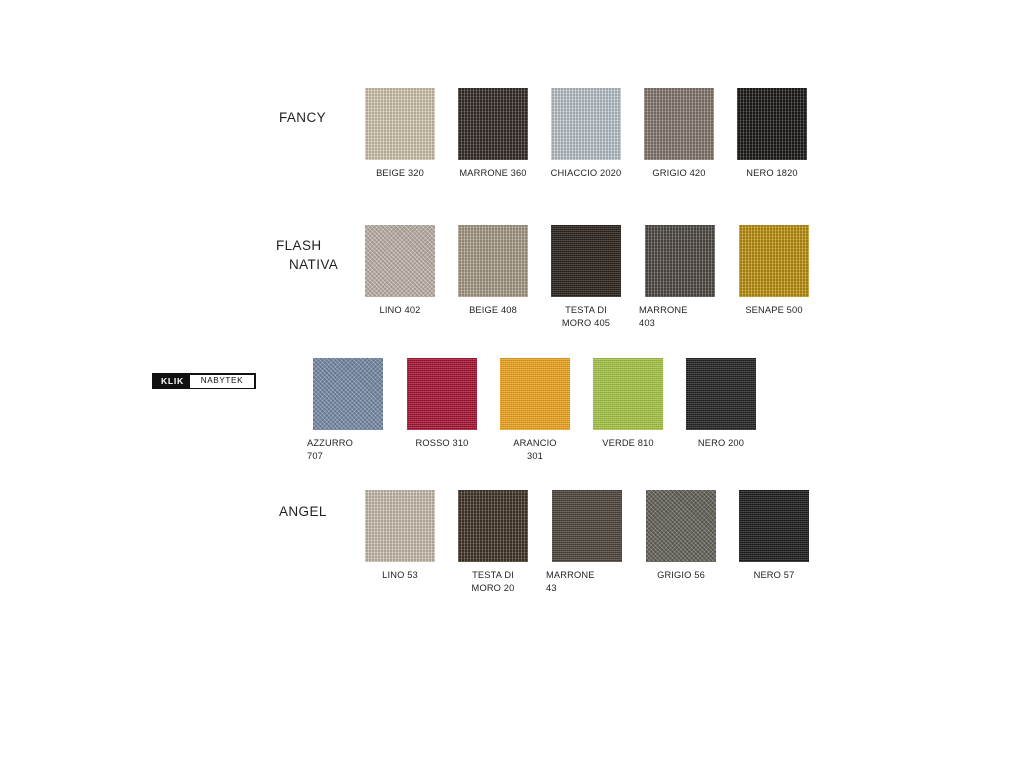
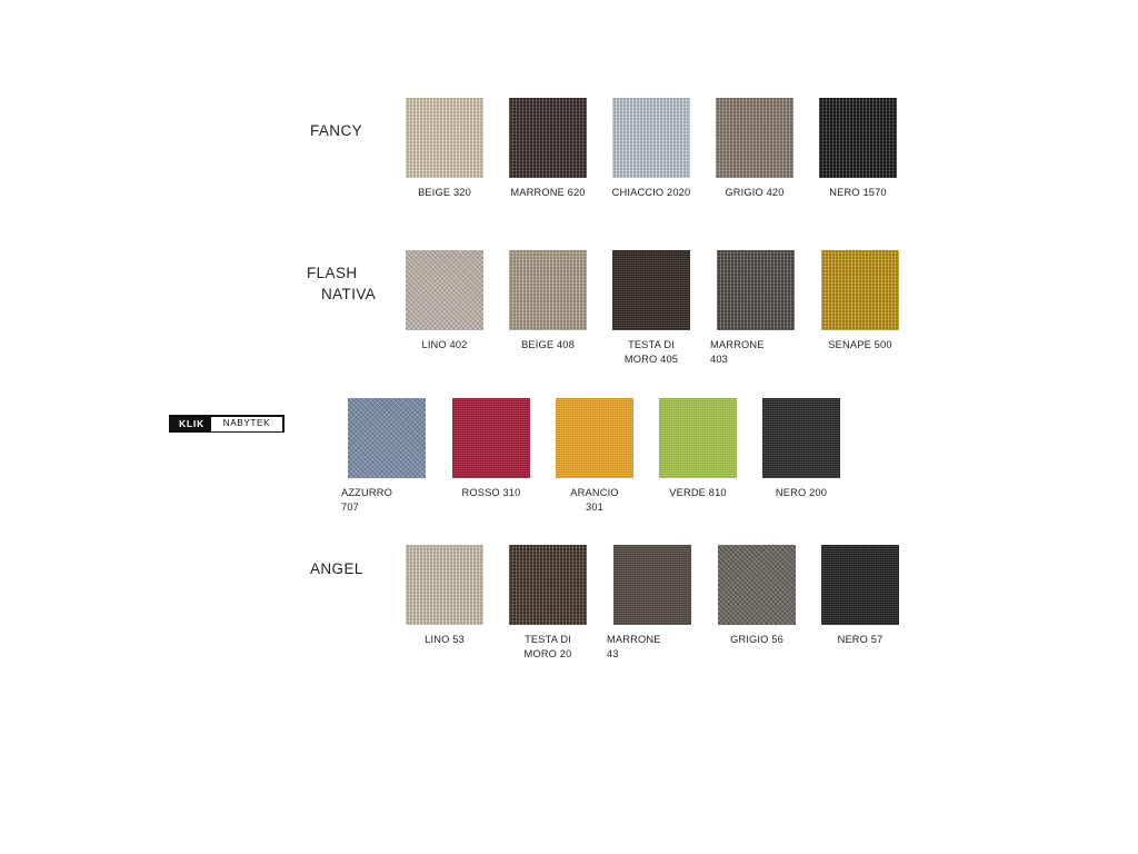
  FANCY
  BEIGE 320
- MARRONE 360
+ MARRONE 620
  CHIACCIO 2020
  GRIGIO 420
- NERO 1820
+ NERO 1570
  FLASH
  NATIVA
  LINO 402
  BEIGE 408
  TESTA DI
  MORO 405
  MARRONE
  403
  SENAPE 500
  AZZURRO
  707
  ROSSO 310
  ARANCIO
  301
  VERDE 810
  NERO 200
  ANGEL
  LINO 53
  TESTA DI
  MORO 20
  MARRONE
  43
  GRIGIO 56
  NERO 57
  KLIK
  NABYTEK
